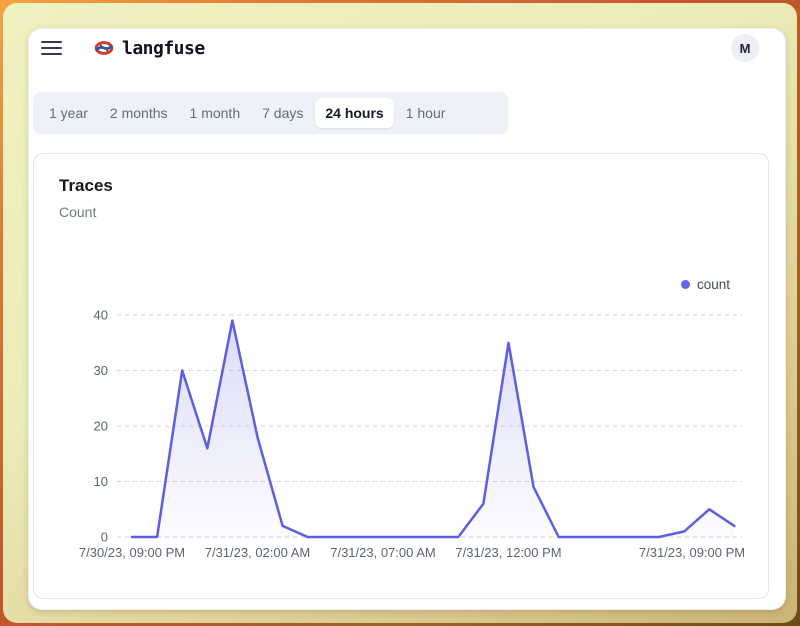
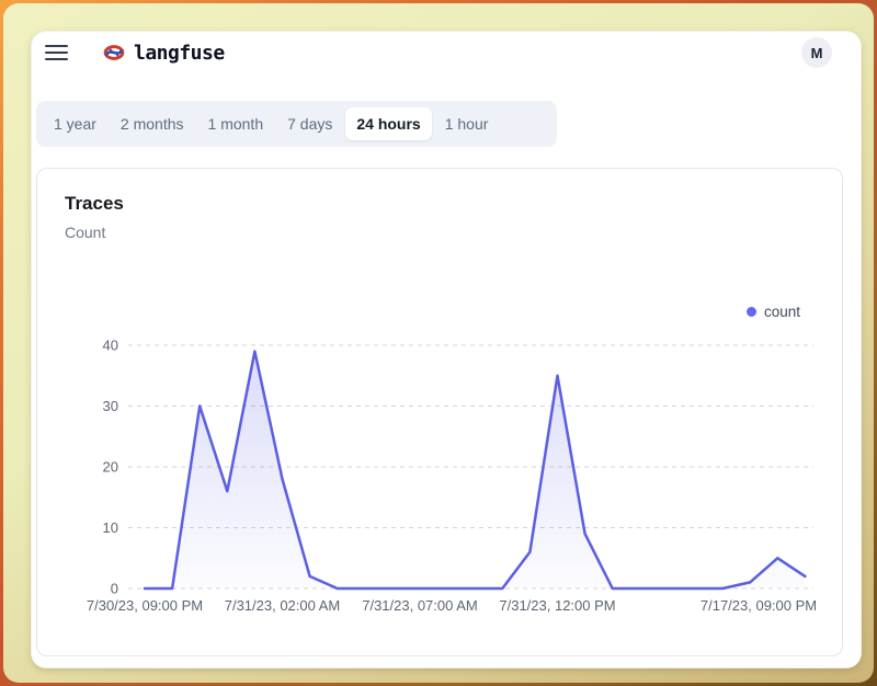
  langfuse
  M
  1 year
  2 months
  1 month
  7 days
  24 hours
  1 hour
  Traces
  Count
  count
  0
  10
  20
  30
  40
  7/30/23, 09:00 PM
  7/31/23, 02:00 AM
  7/31/23, 07:00 AM
  7/31/23, 12:00 PM
- 7/31/23, 09:00 PM
+ 7/17/23, 09:00 PM
